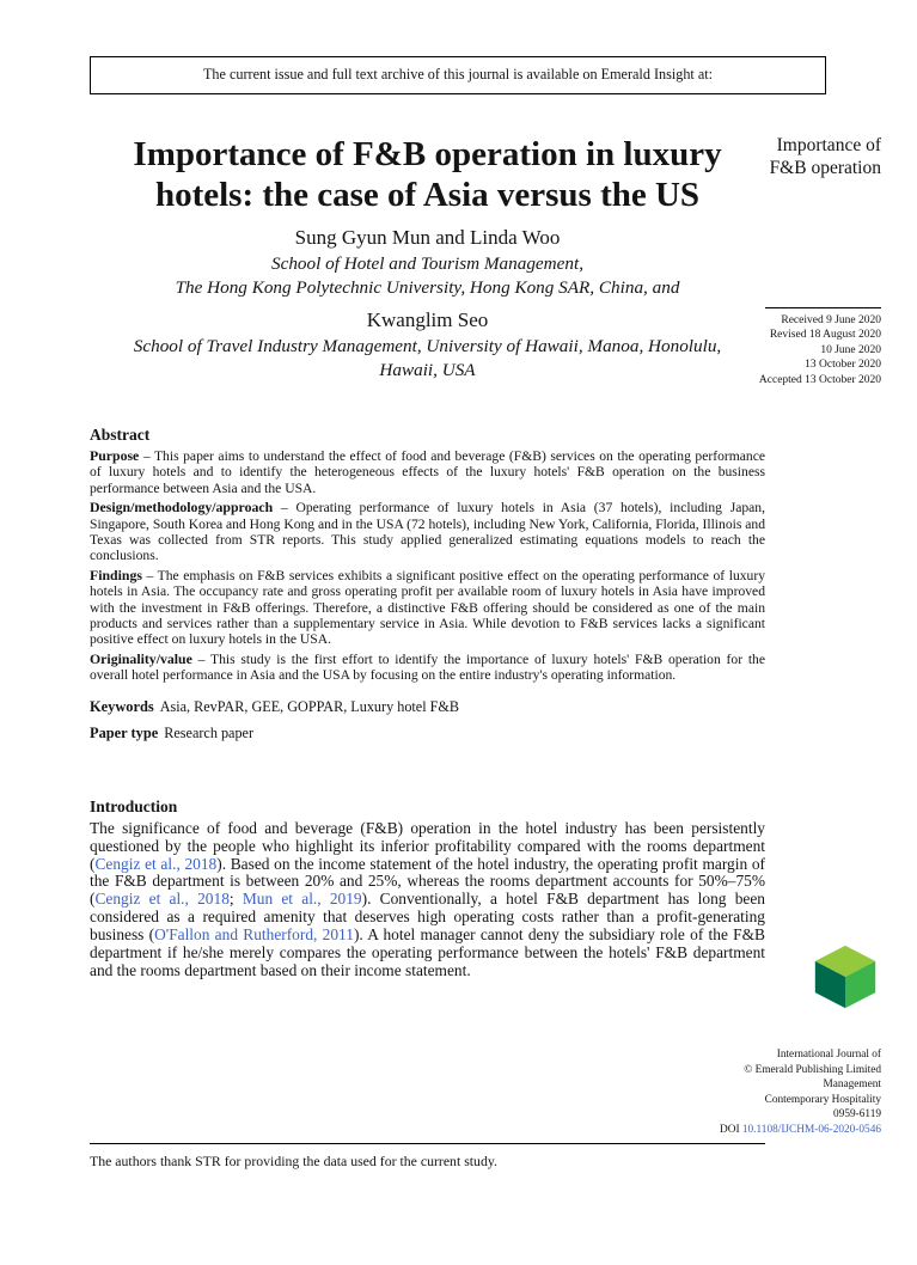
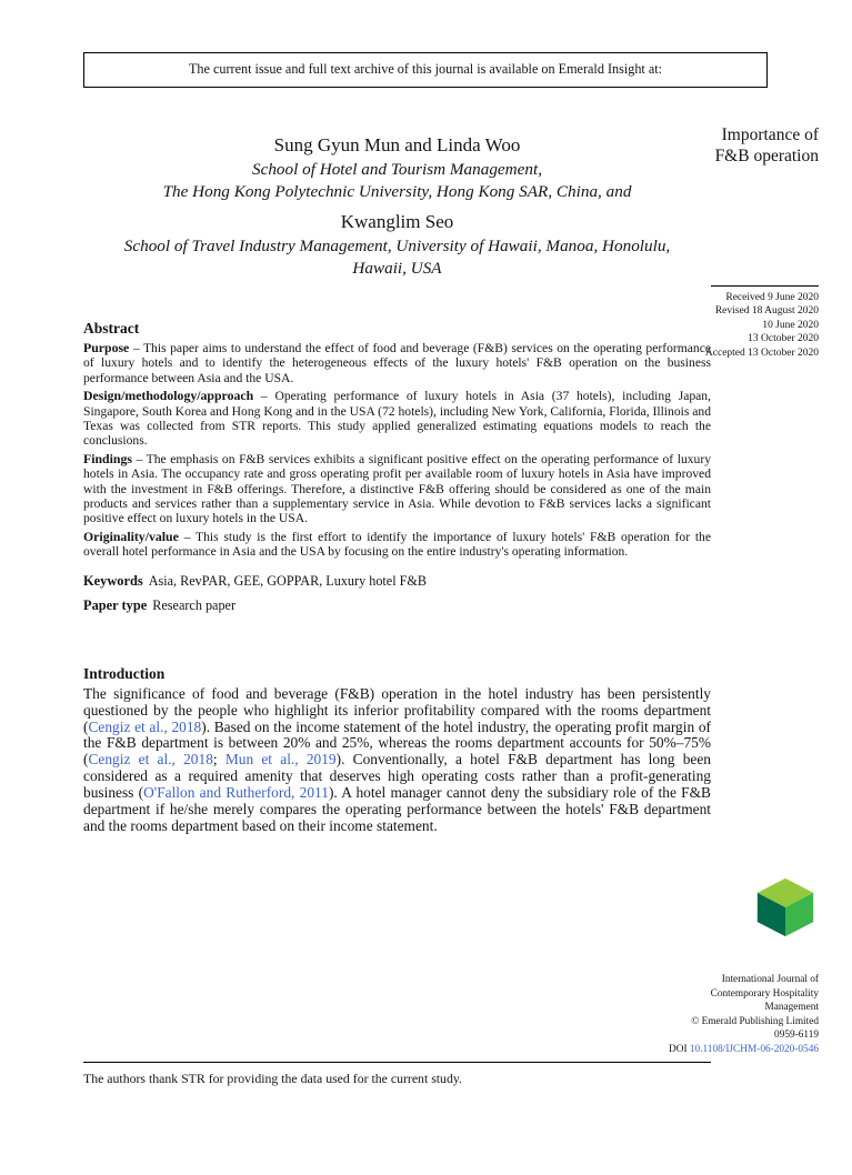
  The current issue and full text archive of this journal is available on Emerald Insight at:
- Importance of F&B operation in luxury hotels: the case of Asia versus the US
  Sung Gyun Mun and Linda Woo
  School of Hotel and Tourism Management,
  The Hong Kong Polytechnic University, Hong Kong SAR, China, and
  Kwanglim Seo
  School of Travel Industry Management, University of Hawaii, Manoa, Honolulu,
  Hawaii, USA
  Abstract
  Purpose – This paper aims to understand the effect of food and beverage (F&B) services on the operating performance of luxury hotels and to identify the heterogeneous effects of the luxury hotels' F&B operation on the business performance between Asia and the USA.
  Design/methodology/approach – Operating performance of luxury hotels in Asia (37 hotels), including Japan, Singapore, South Korea and Hong Kong and in the USA (72 hotels), including New York, California, Florida, Illinois and Texas was collected from STR reports. This study applied generalized estimating equations models to reach the conclusions.
  Findings – The emphasis on F&B services exhibits a significant positive effect on the operating performance of luxury hotels in Asia. The occupancy rate and gross operating profit per available room of luxury hotels in Asia have improved with the investment in F&B offerings. Therefore, a distinctive F&B offering should be considered as one of the main products and services rather than a supplementary service in Asia. While devotion to F&B services lacks a significant positive effect on luxury hotels in the USA.
  Originality/value – This study is the first effort to identify the importance of luxury hotels' F&B operation for the overall hotel performance in Asia and the USA by focusing on the entire industry's operating information.
  Keywords Asia, RevPAR, GEE, GOPPAR, Luxury hotel F&B
  Paper type Research paper
  Introduction
  The significance of food and beverage (F&B) operation in the hotel industry has been persistently questioned by the people who highlight its inferior profitability compared with the rooms department (Cengiz et al., 2018). Based on the income statement of the hotel industry, the operating profit margin of the F&B department is between 20% and 25%, whereas the rooms department accounts for 50%–75% (Cengiz et al., 2018; Mun et al., 2019). Conventionally, a hotel F&B department has long been considered as a required amenity that deserves high operating costs rather than a profit-generating business (O'Fallon and Rutherford, 2011). A hotel manager cannot deny the subsidiary role of the F&B department if he/she merely compares the operating performance between the hotels' F&B department and the rooms department based on their income statement.
  Importance of F&B operation
  Received 9 June 2020
  Revised 18 August 2020
  10 June 2020
  13 October 2020
  Accepted 13 October 2020
  International Journal of
- © Emerald Publishing Limited
+ Contemporary Hospitality
  Management
- Contemporary Hospitality
+ © Emerald Publishing Limited
  0959-6119
  DOI 10.1108/IJCHM-06-2020-0546
  The authors thank STR for providing the data used for the current study.
